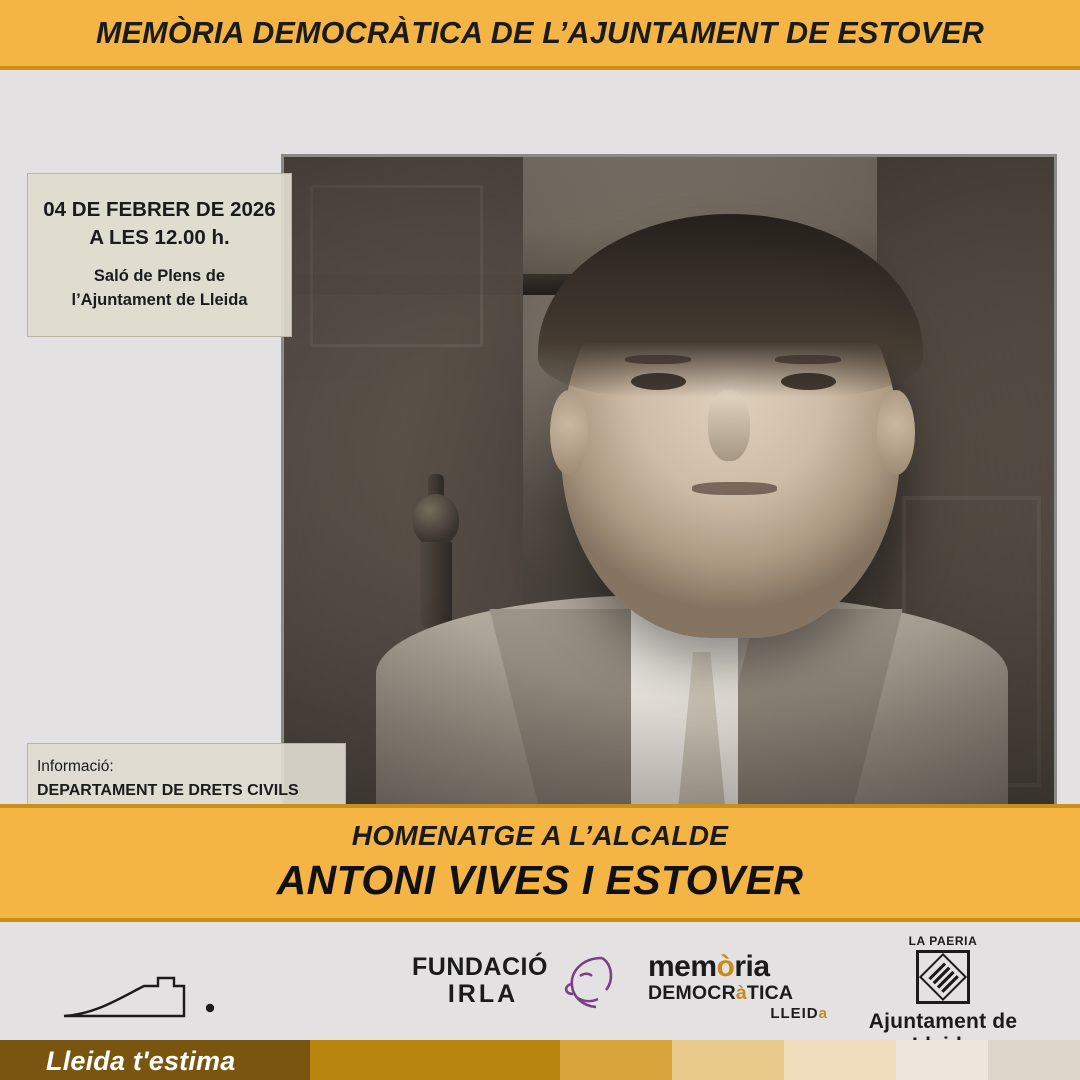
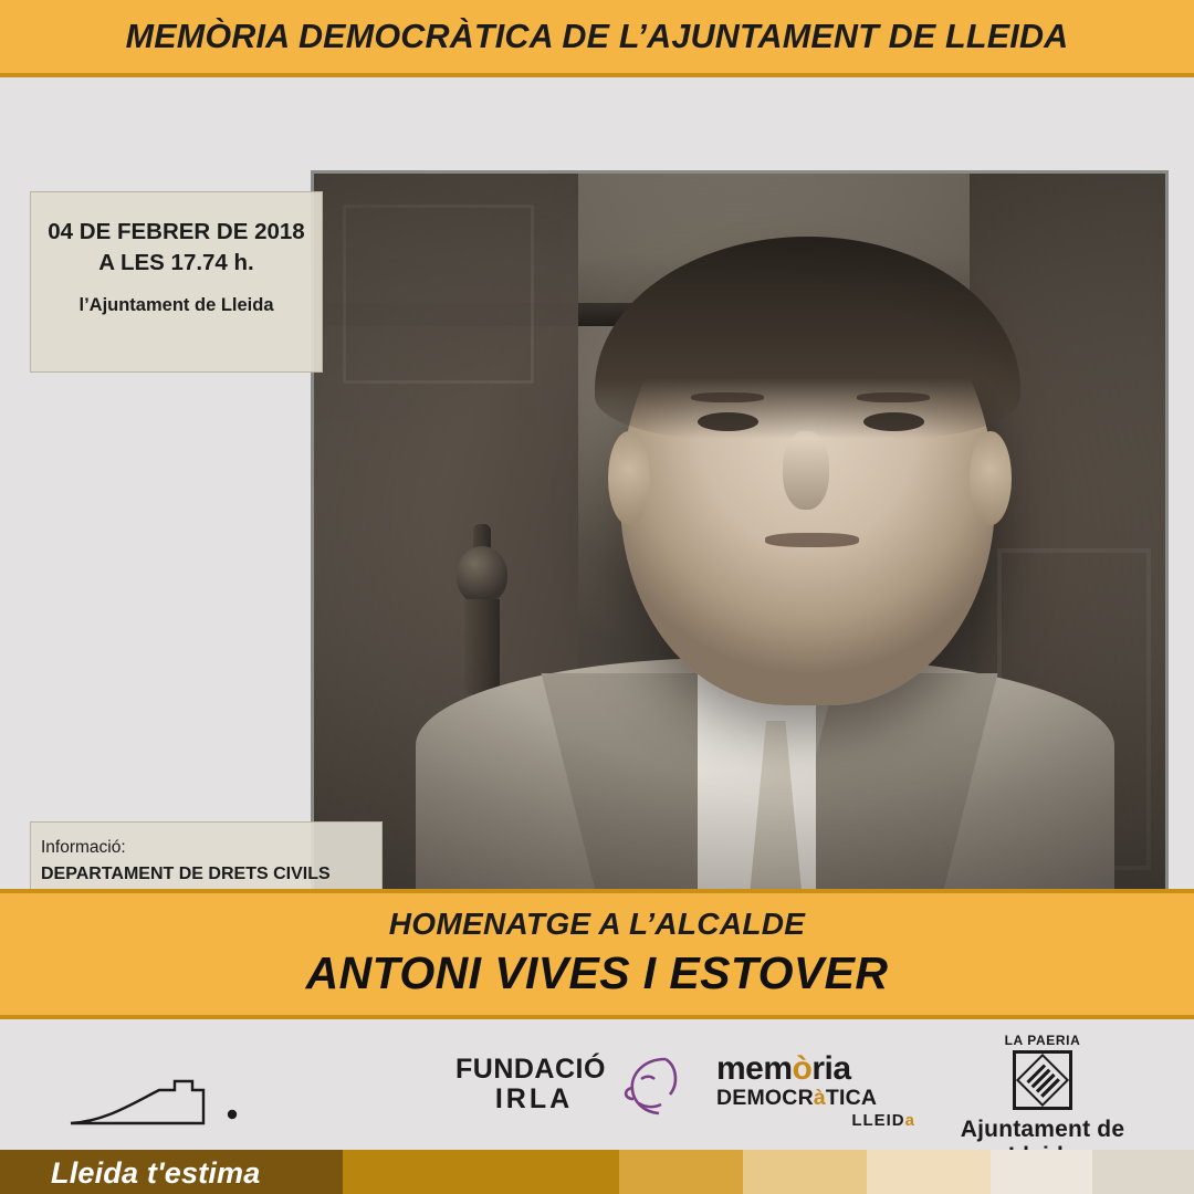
- MEMÒRIA DEMOCRÀTICA DE L’AJUNTAMENT DE ESTOVER
+ MEMÒRIA DEMOCRÀTICA DE L’AJUNTAMENT DE LLEIDA
- 04 DE FEBRER DE 2026
+ 04 DE FEBRER DE 2018
- A LES 12.00 h.
+ A LES 17.74 h.
- Saló de Plens de
  l’Ajuntament de Lleida
  Informació:
  DEPARTAMENT DE DRETS CIVILS
  HOMENATGE A L’ALCALDE
  ANTONI VIVES I ESTOVER
  FUNDACIÓ
  IRLA
  memòria
  DEMOCRàTICA
  LLEIDa
  LA PAERIA
  Lleida t'estima
